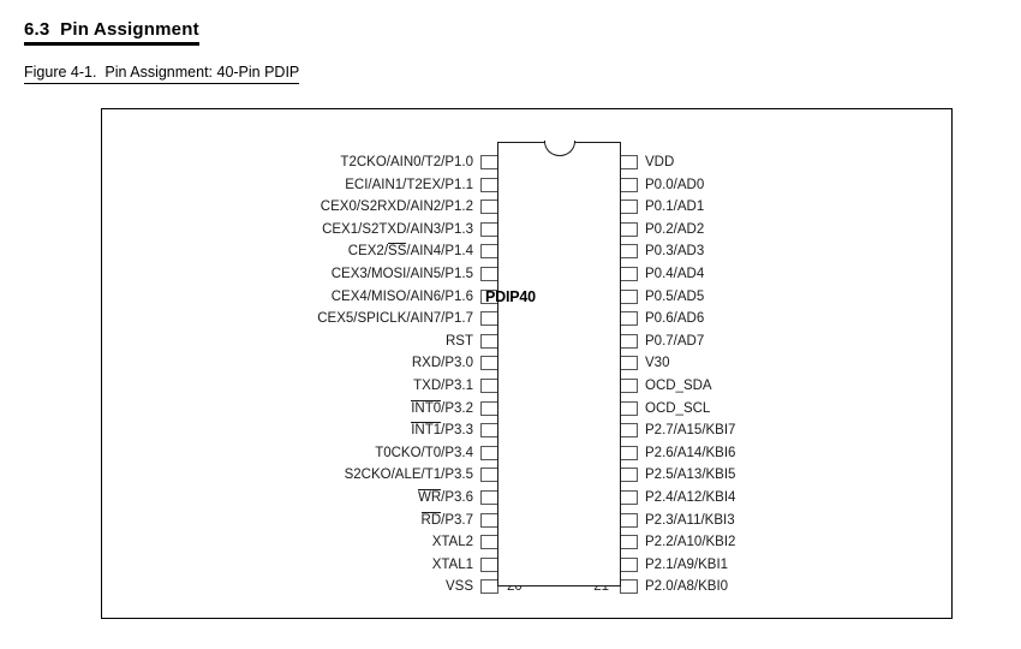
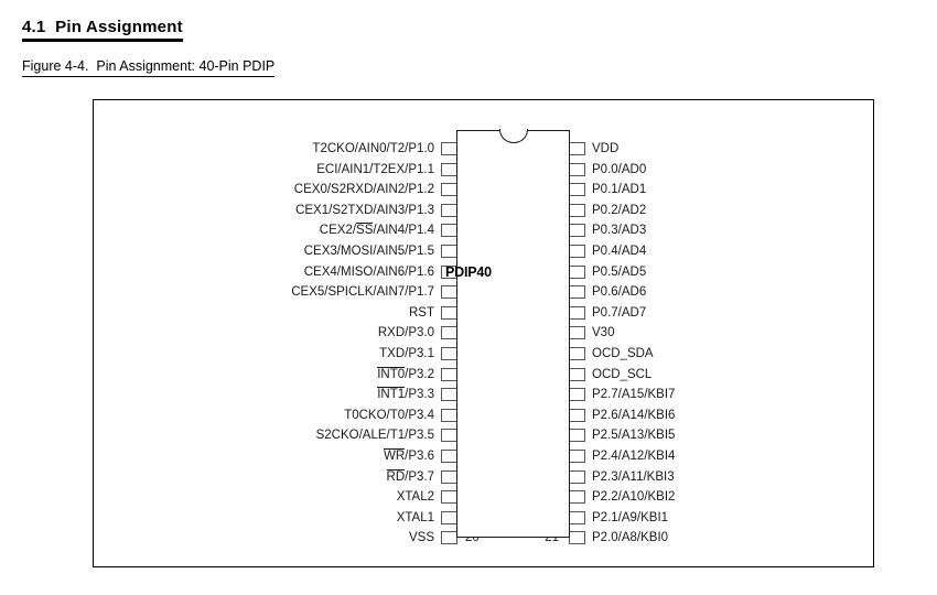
- 6.3 Pin Assignment
+ 4.1 Pin Assignment
- Figure 4-1. Pin Assignment: 40-Pin PDIP
+ Figure 4-4. Pin Assignment: 40-Pin PDIP
  PDIP40
  T2CKO/AIN0/T2/P1.0
  VDD
  ECI/AIN1/T2EX/P1.1
  P0.0/AD0
  CEX0/S2RXD/AIN2/P1.2
  P0.1/AD1
  CEX1/S2TXD/AIN3/P1.3
  P0.2/AD2
  CEX2/SS/AIN4/P1.4
  P0.3/AD3
  CEX3/MOSI/AIN5/P1.5
  P0.4/AD4
  CEX4/MISO/AIN6/P1.6
  P0.5/AD5
  CEX5/SPICLK/AIN7/P1.7
  P0.6/AD6
  RST
  P0.7/AD7
  RXD/P3.0
  V30
  TXD/P3.1
  OCD_SDA
  INT0/P3.2
  OCD_SCL
  INT1/P3.3
  P2.7/A15/KBI7
  T0CKO/T0/P3.4
  P2.6/A14/KBI6
  S2CKO/ALE/T1/P3.5
  P2.5/A13/KBI5
  WR/P3.6
  P2.4/A12/KBI4
  RD/P3.7
  P2.3/A11/KBI3
  XTAL2
  P2.2/A10/KBI2
  XTAL1
  P2.1/A9/KBI1
  VSS
  20
  21
  P2.0/A8/KBI0
